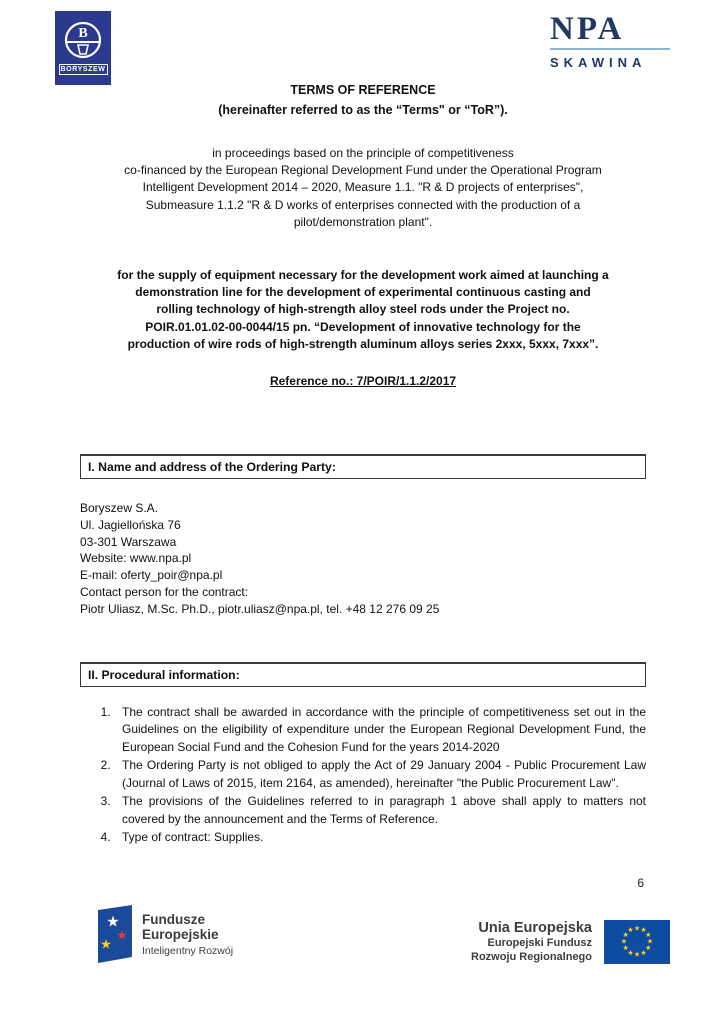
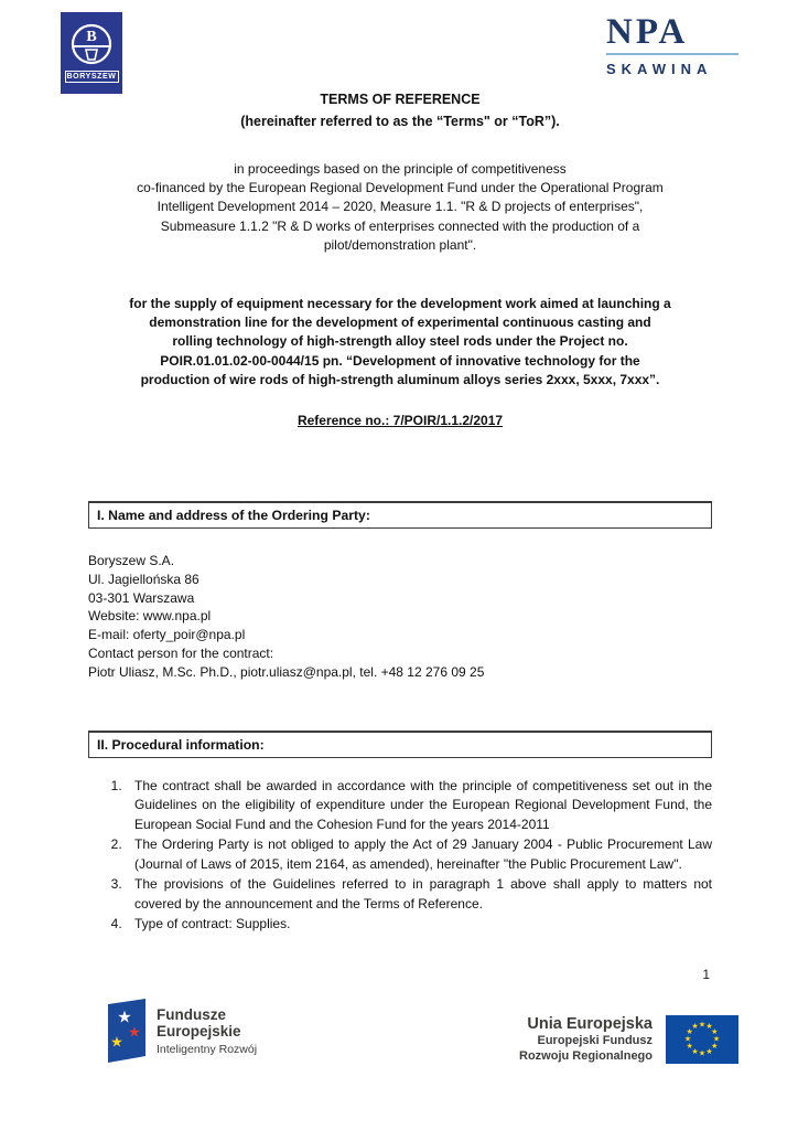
  B
  NPA
  SKAWINA
  TERMS OF REFERENCE
  (hereinafter referred to as the “Terms" or “ToR”).
  in proceedings based on the principle of competitiveness
  co-financed by the European Regional Development Fund under the Operational Program
  Intelligent Development 2014 – 2020, Measure 1.1. "R & D projects of enterprises",
  Submeasure 1.1.2 "R & D works of enterprises connected with the production of a
  pilot/demonstration plant".
  for the supply of equipment necessary for the development work aimed at launching a
  demonstration line for the development of experimental continuous casting and
  rolling technology of high-strength alloy steel rods under the Project no.
  POIR.01.01.02-00-0044/15 pn. “Development of innovative technology for the
  production of wire rods of high-strength aluminum alloys series 2xxx, 5xxx, 7xxx”.
  Reference no.: 7/POIR/1.1.2/2017
  I. Name and address of the Ordering Party:
  Boryszew S.A.
- Ul. Jagiellońska 76
+ Ul. Jagiellońska 86
  03-301 Warszawa
  Website: www.npa.pl
  E-mail: oferty_poir@npa.pl
  Contact person for the contract:
  Piotr Uliasz, M.Sc. Ph.D., piotr.uliasz@npa.pl, tel. +48 12 276 09 25
  II. Procedural information:
- The contract shall be awarded in accordance with the principle of competitiveness set out in the Guidelines on the eligibility of expenditure under the European Regional Development Fund, the European Social Fund and the Cohesion Fund for the years 2014-2020
+ The contract shall be awarded in accordance with the principle of competitiveness set out in the Guidelines on the eligibility of expenditure under the European Regional Development Fund, the European Social Fund and the Cohesion Fund for the years 2014-2011
  The Ordering Party is not obliged to apply the Act of 29 January 2004 - Public Procurement Law (Journal of Laws of 2015, item 2164, as amended), hereinafter "the Public Procurement Law".
  The provisions of the Guidelines referred to in paragraph 1 above shall apply to matters not covered by the announcement and the Terms of Reference.
  Type of contract: Supplies.
- 6
+ 1
  ★
  ★
  ★
  Fundusze
  Europejskie
  Inteligentny Rozwój
  Unia Europejska
  Europejski Fundusz
  Rozwoju Regionalnego
